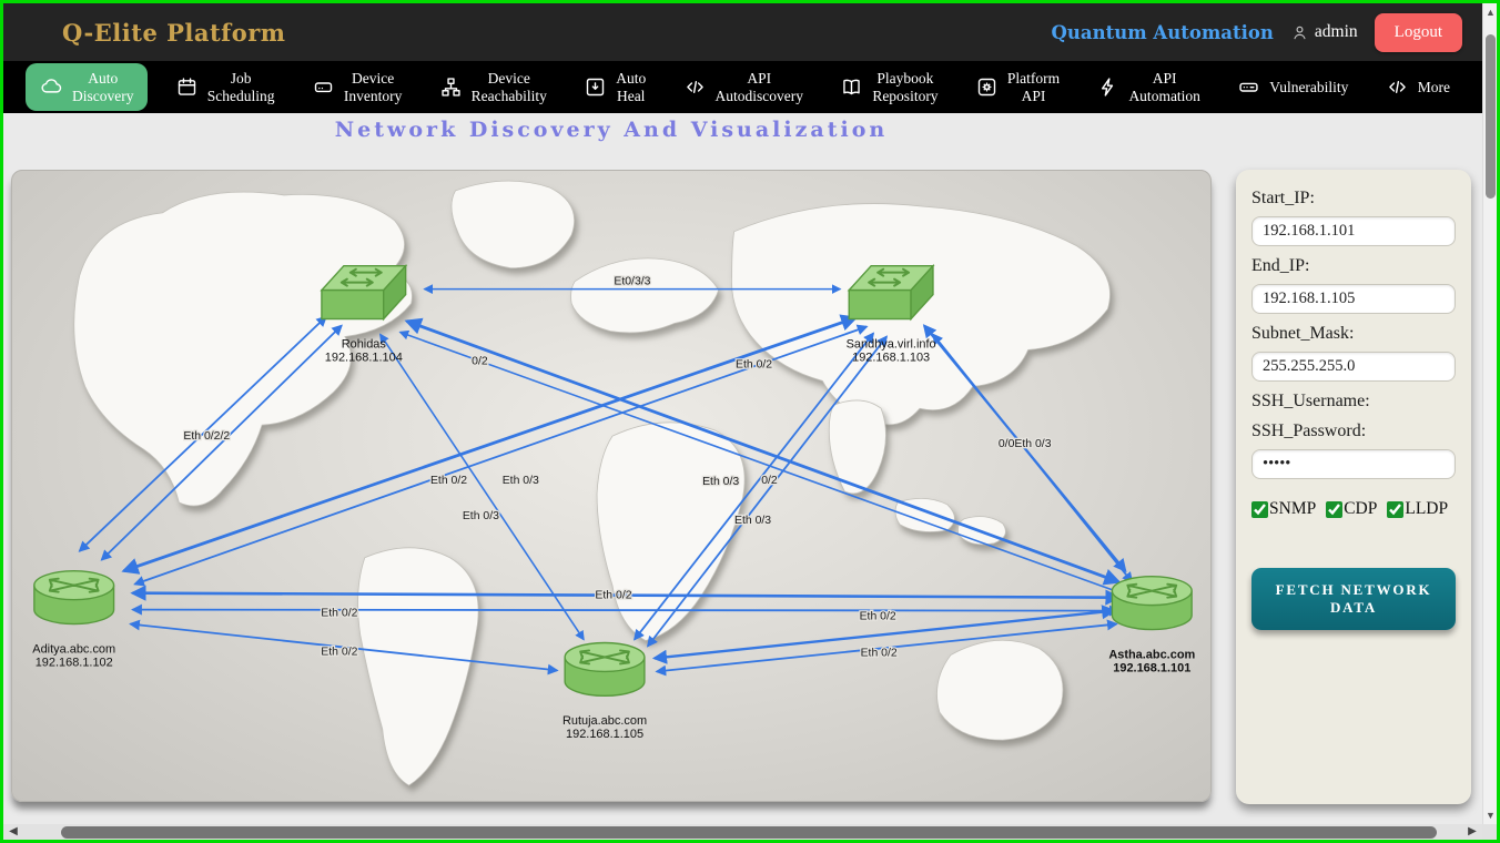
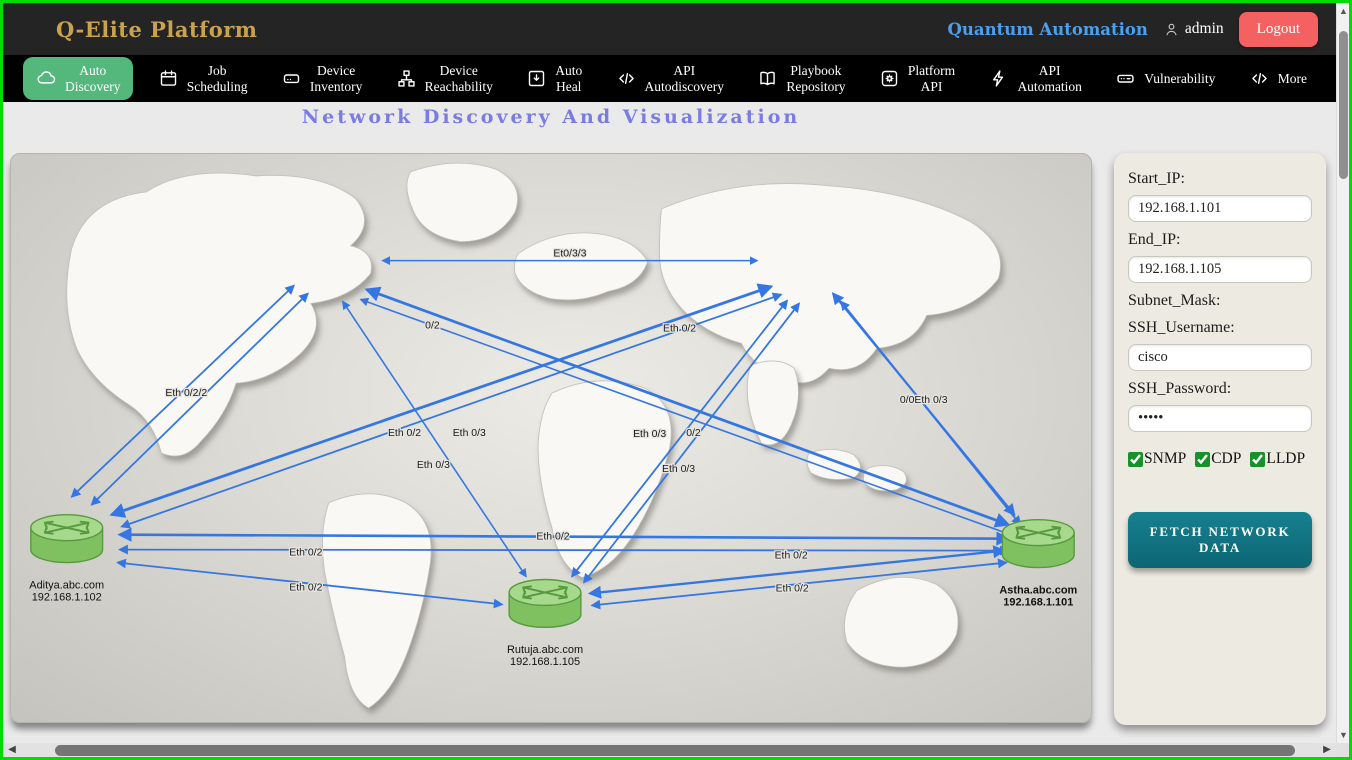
  Q-Elite Platform
  Quantum Automation
  admin
  Logout
  Auto
  Discovery
  Job
  Scheduling
  Device
  Inventory
  Device
  Reachability
  Auto
  Heal
  API
  Autodiscovery
  Playbook
  Repository
  Platform
  API
  API
  Automation
  Vulnerability
  More
  Network Discovery And Visualization
  Et0/3/3
  0/2
  Eth 0/2
  Eth 0/2/2
  Eth 0/2
  Eth 0/3
  Eth 0/3
  0/2
  Eth 0/3
  Eth 0/3
  0/0Eth 0/3
  Eth 0/2
  Eth 0/2
  Eth 0/2
  Eth 0/2
  Eth 0/2
- Rohidas
- 192.168.1.104
- Sandhya.virl.info
- 192.168.1.103
  Aditya.abc.com
  192.168.1.102
  Rutuja.abc.com
  192.168.1.105
  Astha.abc.com
  192.168.1.101
  Start_IP:
  192.168.1.101
  End_IP:
  192.168.1.105
  Subnet_Mask:
- 255.255.255.0
  SSH_Username:
+ cisco
  SSH_Password:
  •••••
  SNMP
  CDP
  LLDP
  FETCH NETWORK DATA
  ◀
  ▶
  ▲
  ▼
